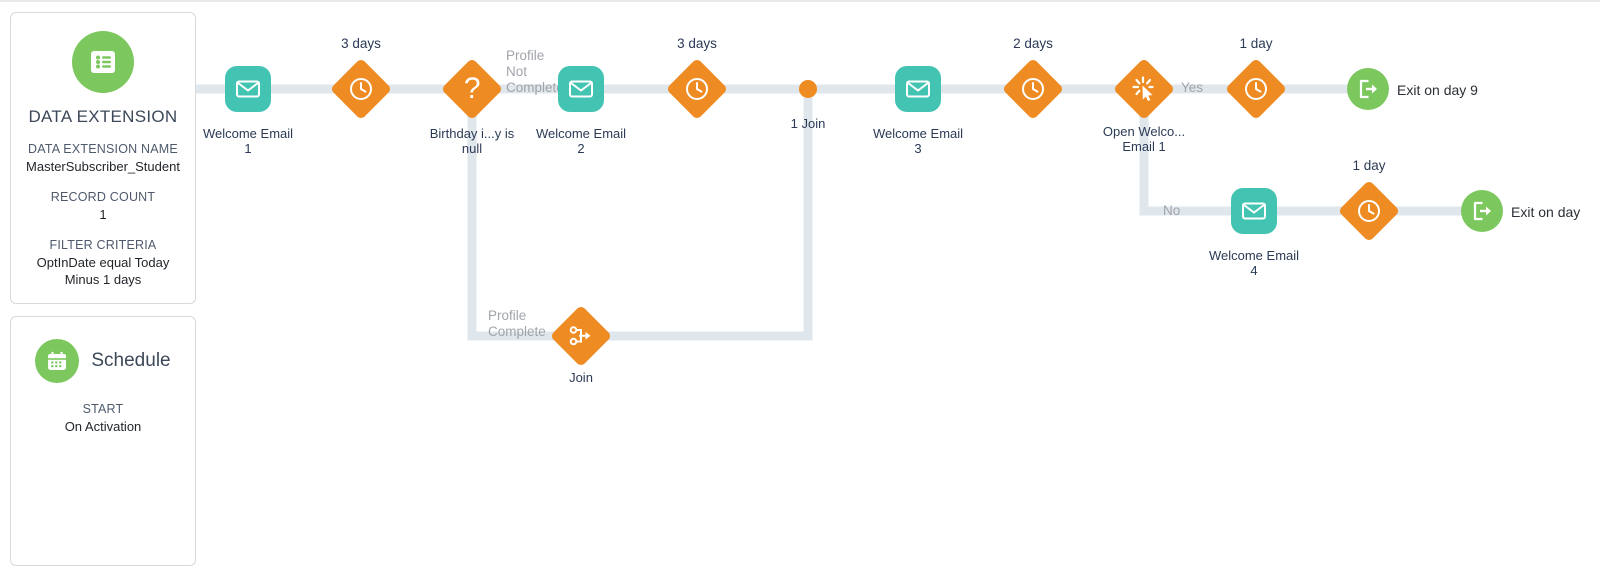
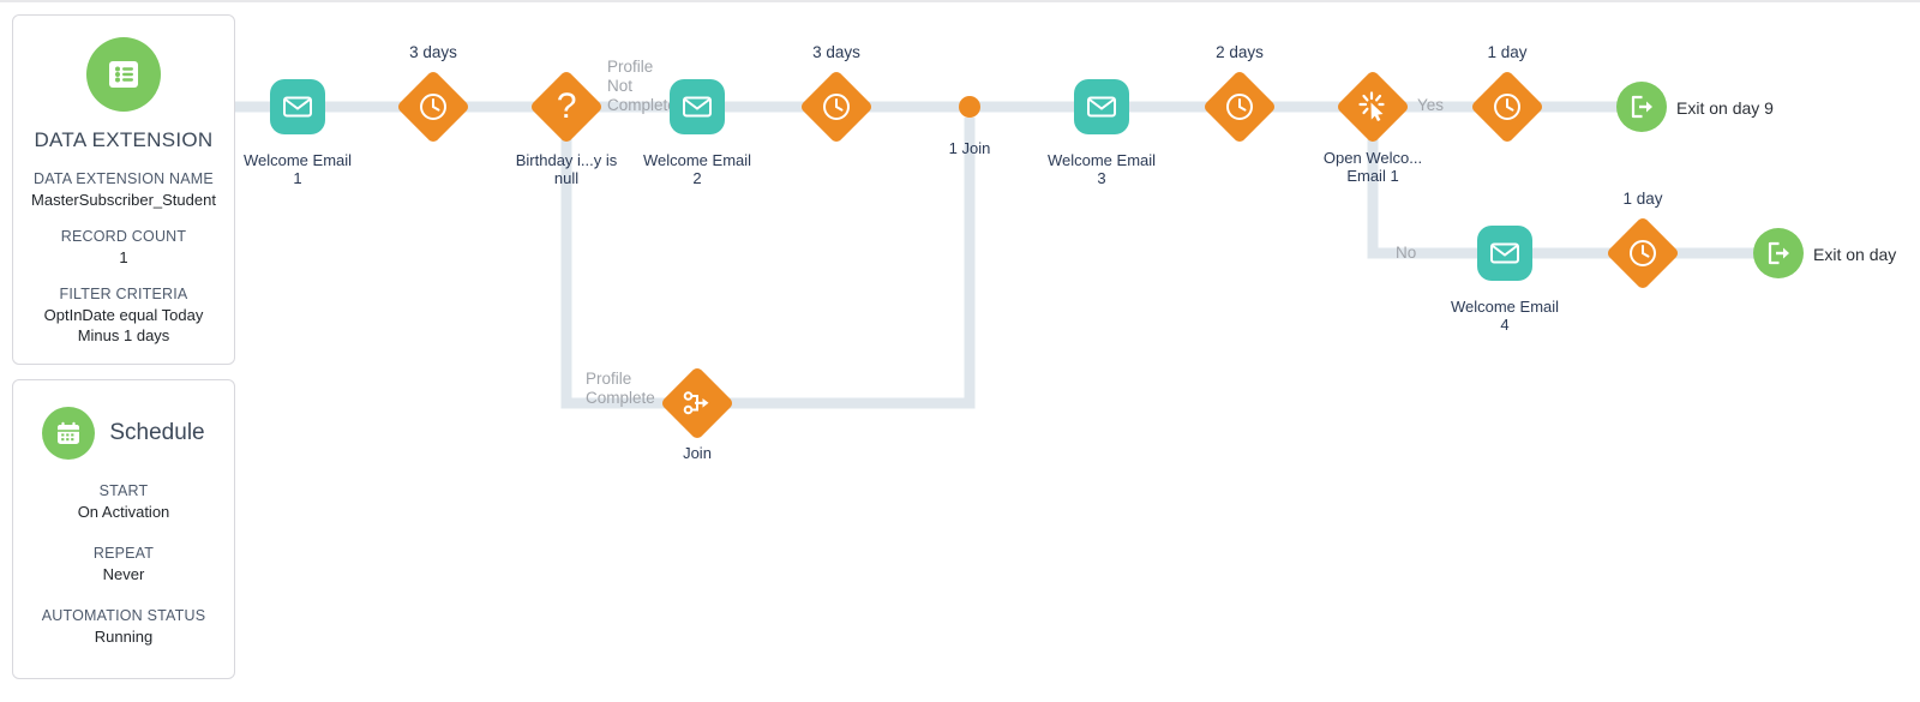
  DATA EXTENSION
  DATA EXTENSION NAME
  MasterSubscriber_Student
  RECORD COUNT
  1
  FILTER CRITERIA
  OptInDate equal Today
  Minus 1 days
  Schedule
  START
  On Activation
+ REPEAT
+ Never
+ AUTOMATION STATUS
+ Running
  Welcome Email
  1
  3 days
  Birthday i...y is
  null
  Profile
  Not
  Complet
  Welcome Email
  2
  3 days
  1 Join
  Welcome Email
  3
  2 days
  Open Welco...
  Email 1
  Yes
  No
  1 day
  Exit on day 9
  Welcome Email
  4
  1 day
  Exit on day
  Profile
  Complete
  Join
